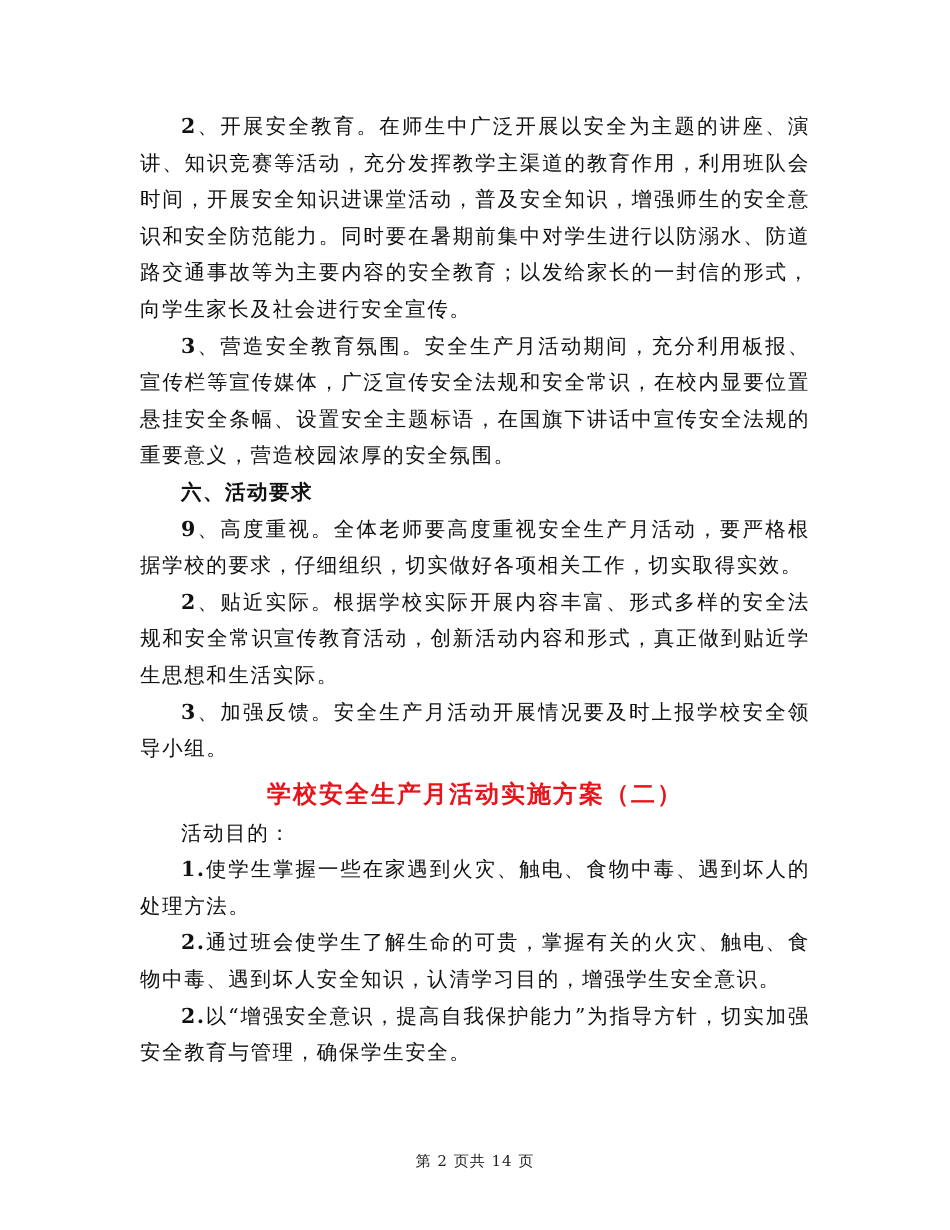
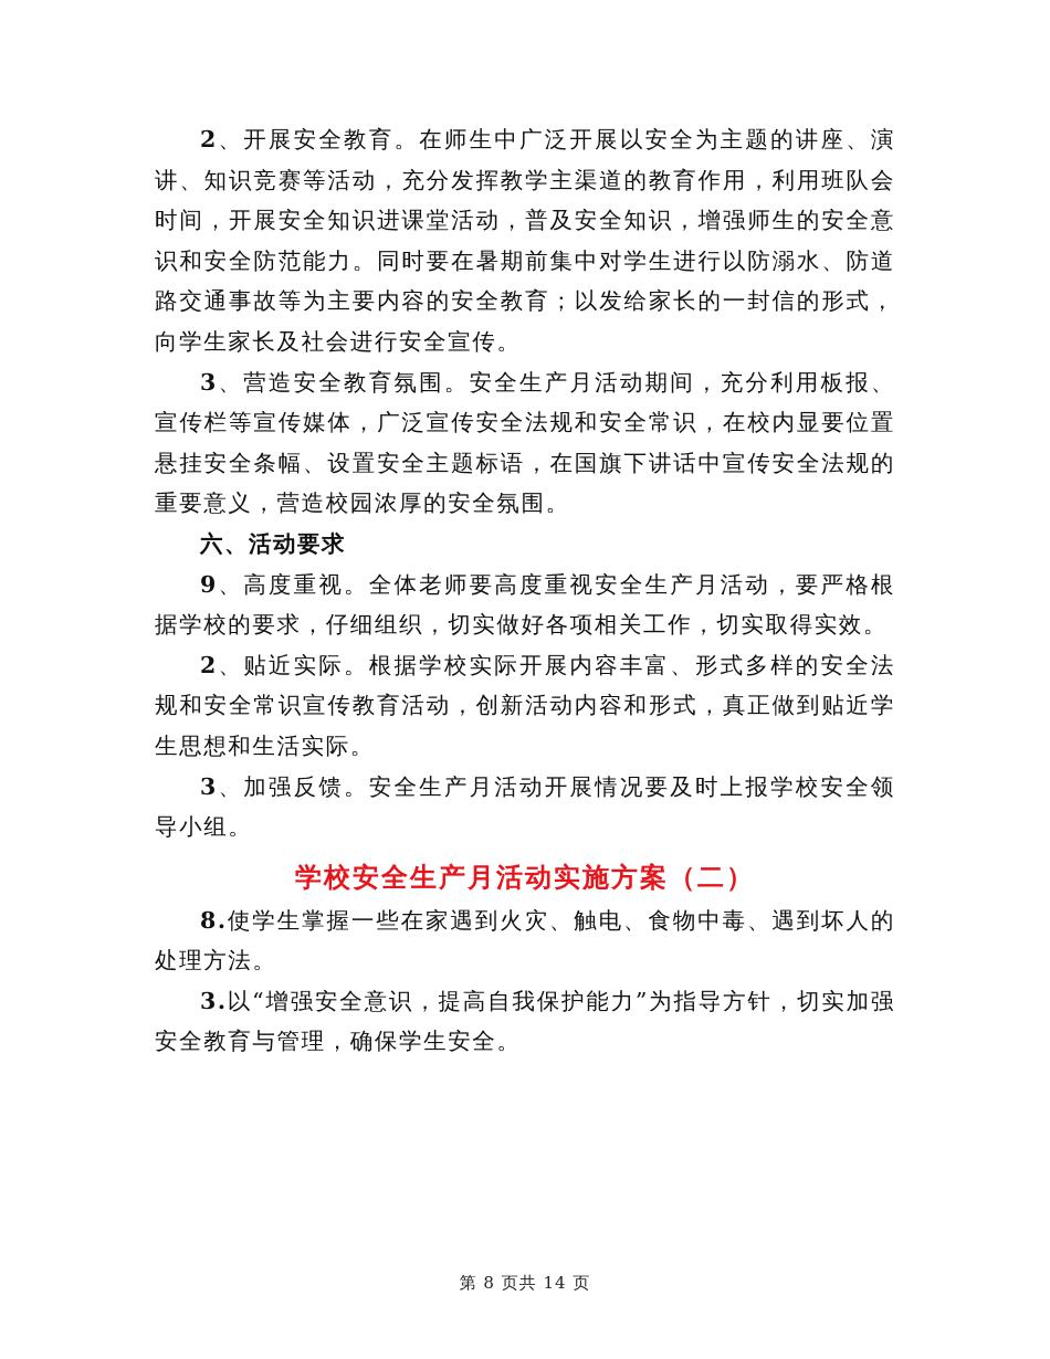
  2、开展安全教育。在师生中广泛开展以安全为主题的讲座、演讲、知识竞赛等活动，充分发挥教学主渠道的教育作用，利用班队会时间，开展安全知识进课堂活动，普及安全知识，增强师生的安全意识和安全防范能力。同时要在暑期前集中对学生进行以防溺水、防道路交通事故等为主要内容的安全教育；以发给家长的一封信的形式，向学生家长及社会进行安全宣传。
  3、营造安全教育氛围。安全生产月活动期间，充分利用板报、宣传栏等宣传媒体，广泛宣传安全法规和安全常识，在校内显要位置悬挂安全条幅、设置安全主题标语，在国旗下讲话中宣传安全法规的重要意义，营造校园浓厚的安全氛围。
  六、活动要求
  9、高度重视。全体老师要高度重视安全生产月活动，要严格根据学校的要求，仔细组织，切实做好各项相关工作，切实取得实效。
  2、贴近实际。根据学校实际开展内容丰富、形式多样的安全法规和安全常识宣传教育活动，创新活动内容和形式，真正做到贴近学生思想和生活实际。
  3、加强反馈。安全生产月活动开展情况要及时上报学校安全领导小组。
  学校安全生产月活动实施方案（二）
- 活动目的：
- 1.使学生掌握一些在家遇到火灾、触电、食物中毒、遇到坏人的处理方法。
+ 8.使学生掌握一些在家遇到火灾、触电、食物中毒、遇到坏人的处理方法。
- 2.通过班会使学生了解生命的可贵，掌握有关的火灾、触电、食物中毒、遇到坏人安全知识，认清学习目的，增强学生安全意识。
- 2.以“增强安全意识，提高自我保护能力”为指导方针，切实加强安全教育与管理，确保学生安全。
+ 3.以“增强安全意识，提高自我保护能力”为指导方针，切实加强安全教育与管理，确保学生安全。
- 第 2 页共 14 页
+ 第 8 页共 14 页
